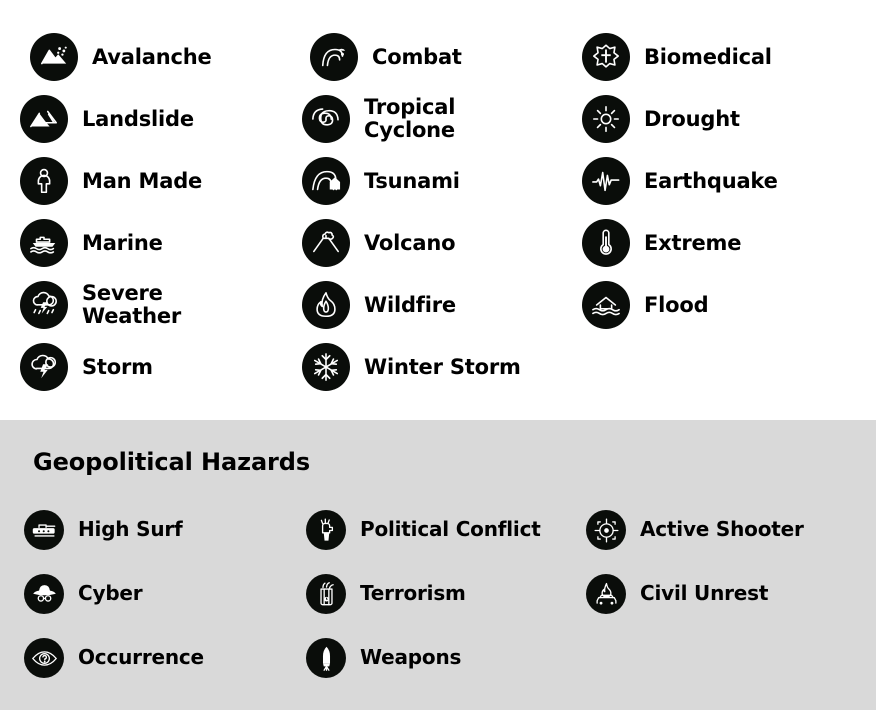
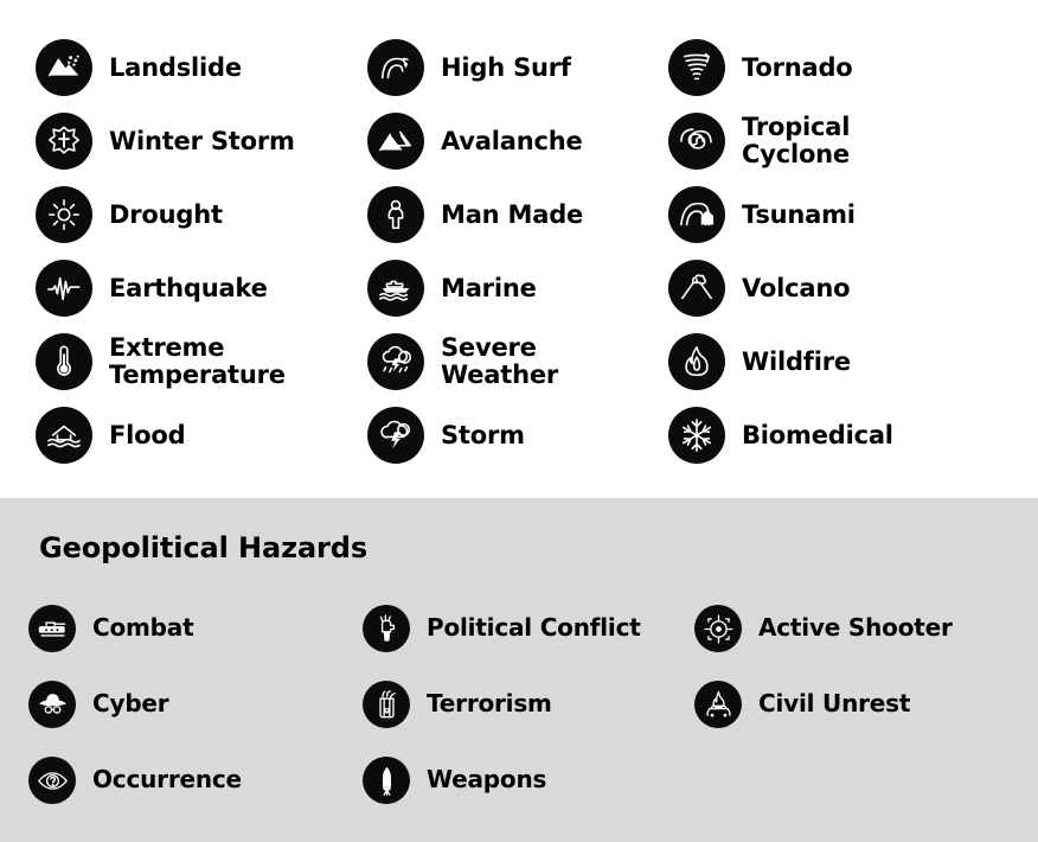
- Avalanche
+ Landslide
- Combat
+ High Surf
+ Tornado
- Biomedical
+ Winter Storm
- Landslide
+ Avalanche
  Tropical
  Cyclone
  Drought
  Man Made
  Tsunami
  Earthquake
  Marine
  Volcano
  Extreme
+ Temperature
  Severe
  Weather
  Wildfire
  Flood
  Storm
- Winter Storm
+ Biomedical
  Geopolitical Hazards
- High Surf
+ Combat
  Political Conflict
  Active Shooter
  Cyber
  Terrorism
  Civil Unrest
  Occurrence
  Weapons
